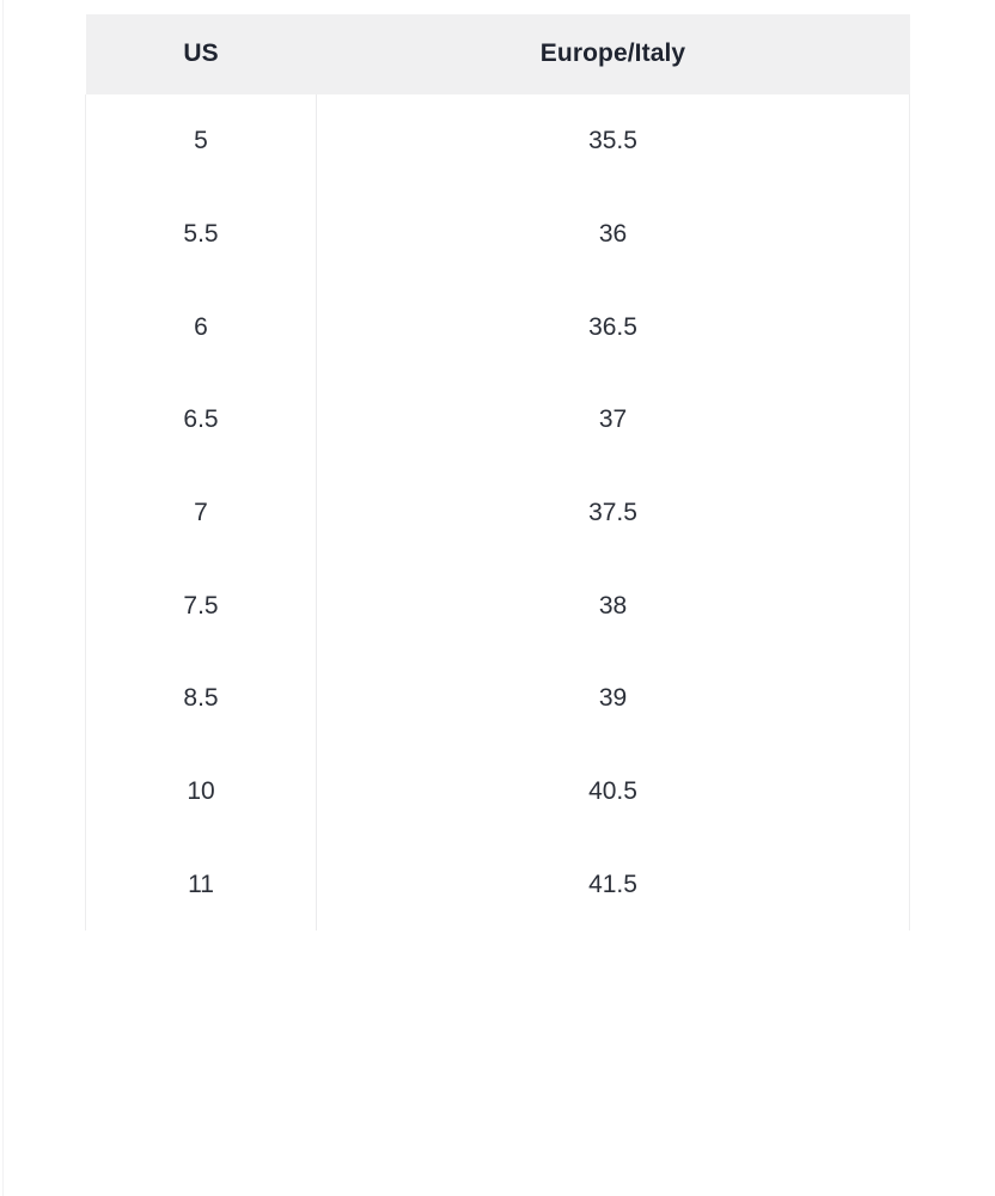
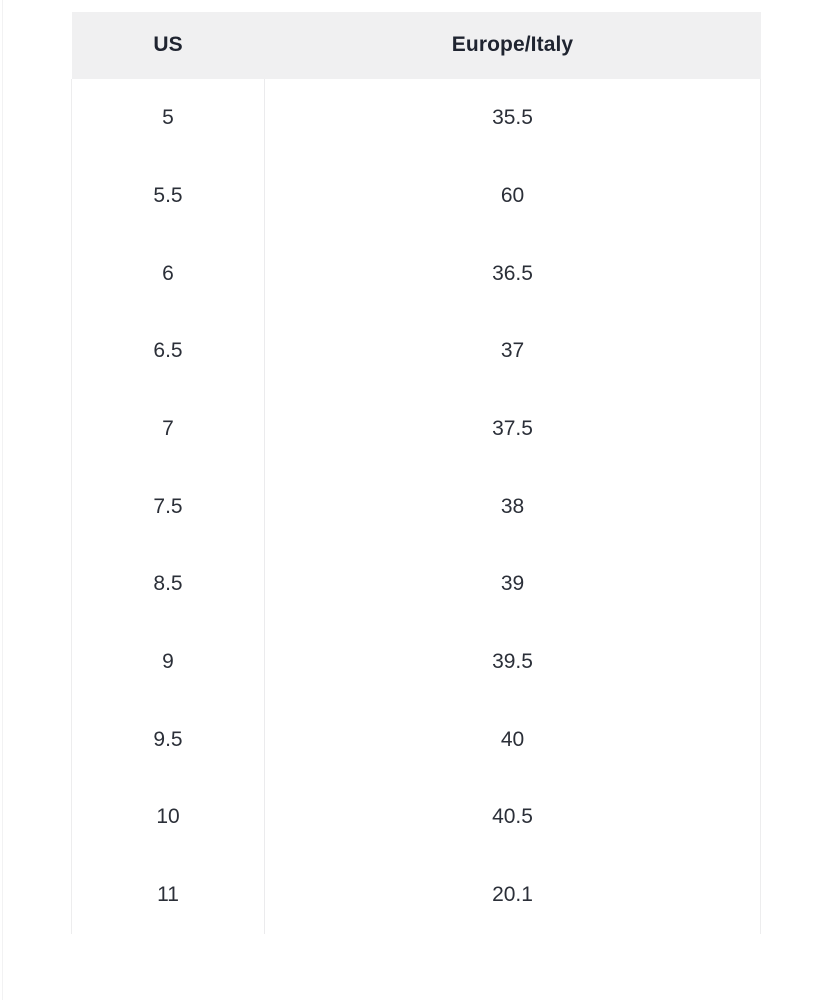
  US	Europe/Italy
  5	35.5
- 5.5	36
+ 5.5	60
  6	36.5
  6.5	37
  7	37.5
  7.5	38
  8.5	39
+ 9	39.5
+ 9.5	40
  10	40.5
- 11	41.5
+ 11	20.1
